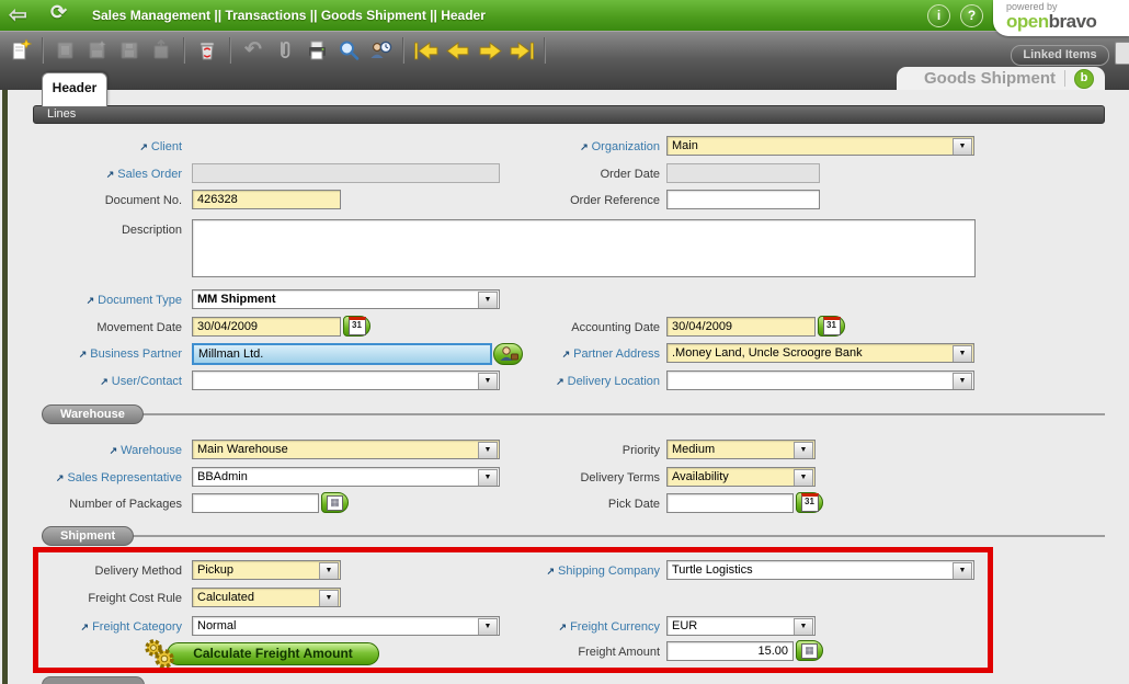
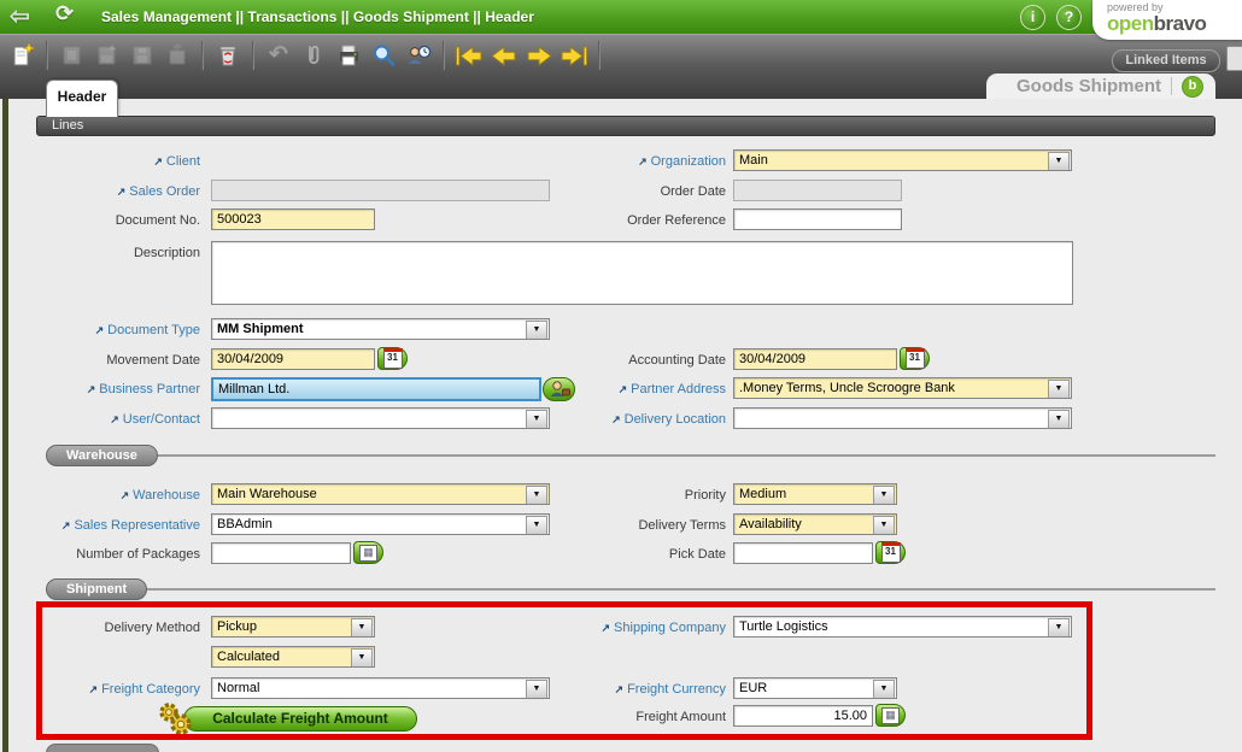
  ⇦
  ⟳
  Sales Management || Transactions || Goods Shipment || Header
  i
  ?
  ↶
  Linked Items
  powered by
  openbravo
  Goods Shipment
  b
  Header
  Lines
  ↗ Client
  ↗ Organization
  Main
  ↗ Sales Order
  Order Date
  Document No.
- 426328
+ 500023
  Order Reference
  Description
  ↗ Document Type
  MM Shipment
  Movement Date
  30/04/2009
  31
  Accounting Date
  30/04/2009
  31
  ↗ Business Partner
  Millman Ltd.
  ↗ Partner Address
- .Money Land, Uncle Scroogre Bank
+ .Money Terms, Uncle Scroogre Bank
  ↗ User/Contact
  ↗ Delivery Location
  Warehouse
  ↗ Warehouse
  Main Warehouse
  Priority
  Medium
  ↗ Sales Representative
  BBAdmin
  Delivery Terms
  Availability
  Number of Packages
  ▦
  Pick Date
  31
  Shipment
  Delivery Method
  Pickup
  ↗ Shipping Company
  Turtle Logistics
- Freight Cost Rule
  Calculated
  ↗ Freight Category
  Normal
  ↗ Freight Currency
  EUR
  Calculate Freight Amount
  Freight Amount
  15.00
  ▦
